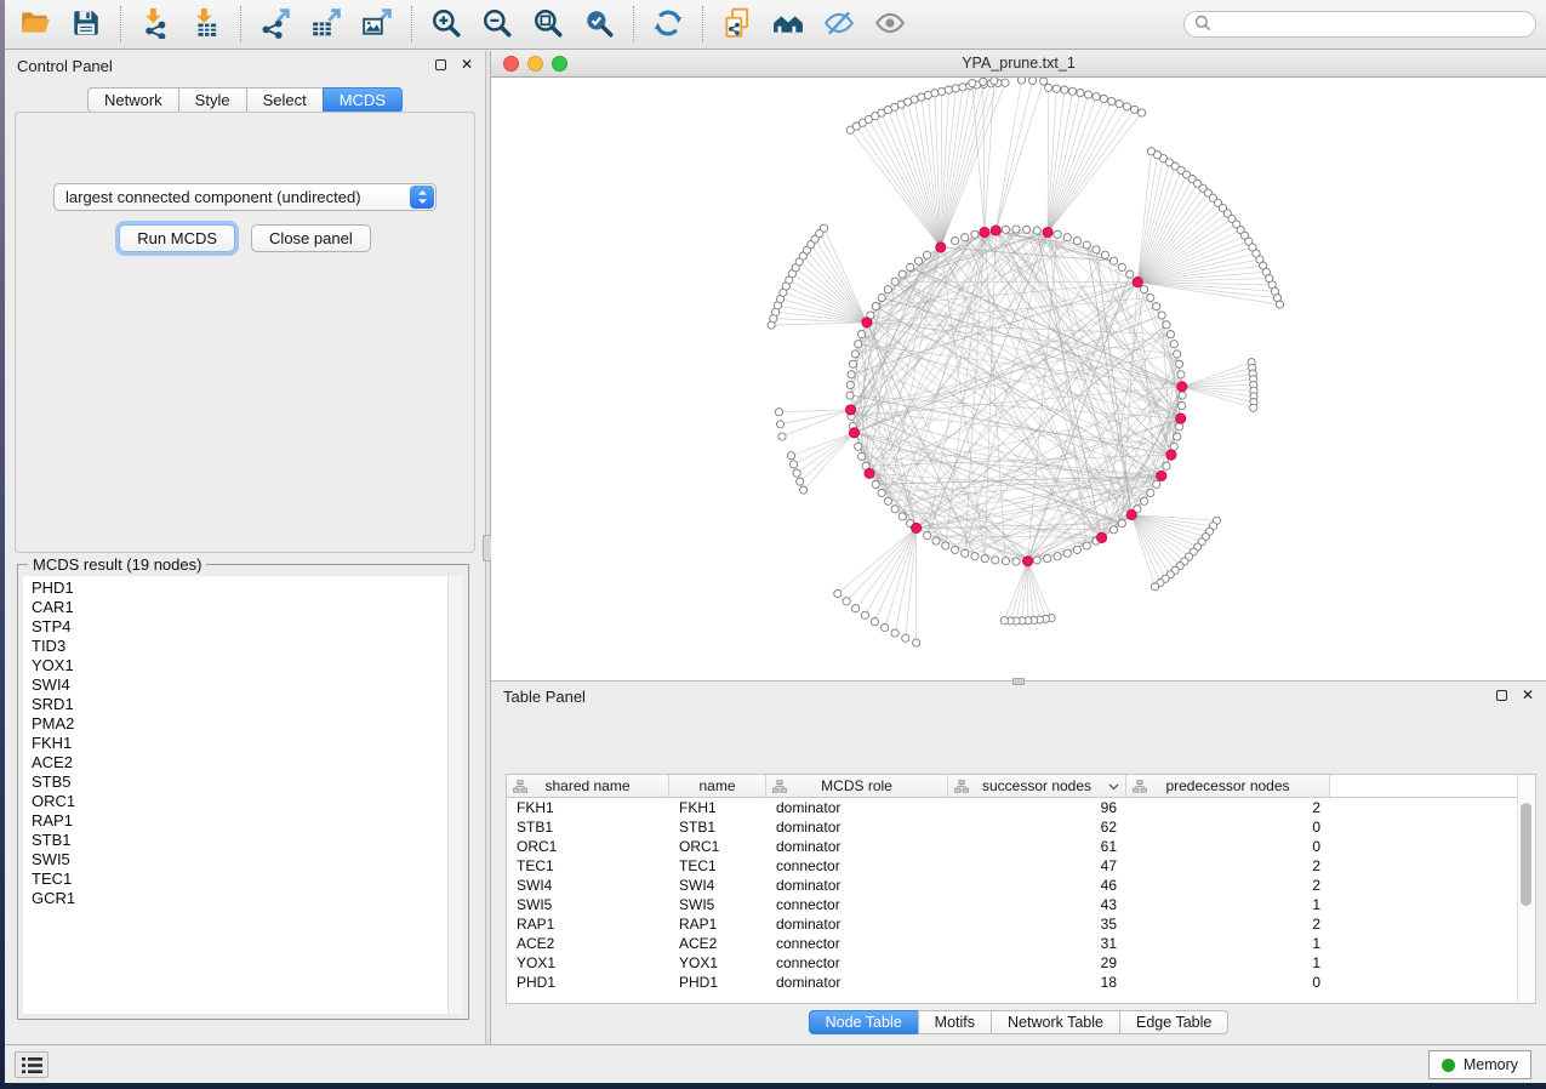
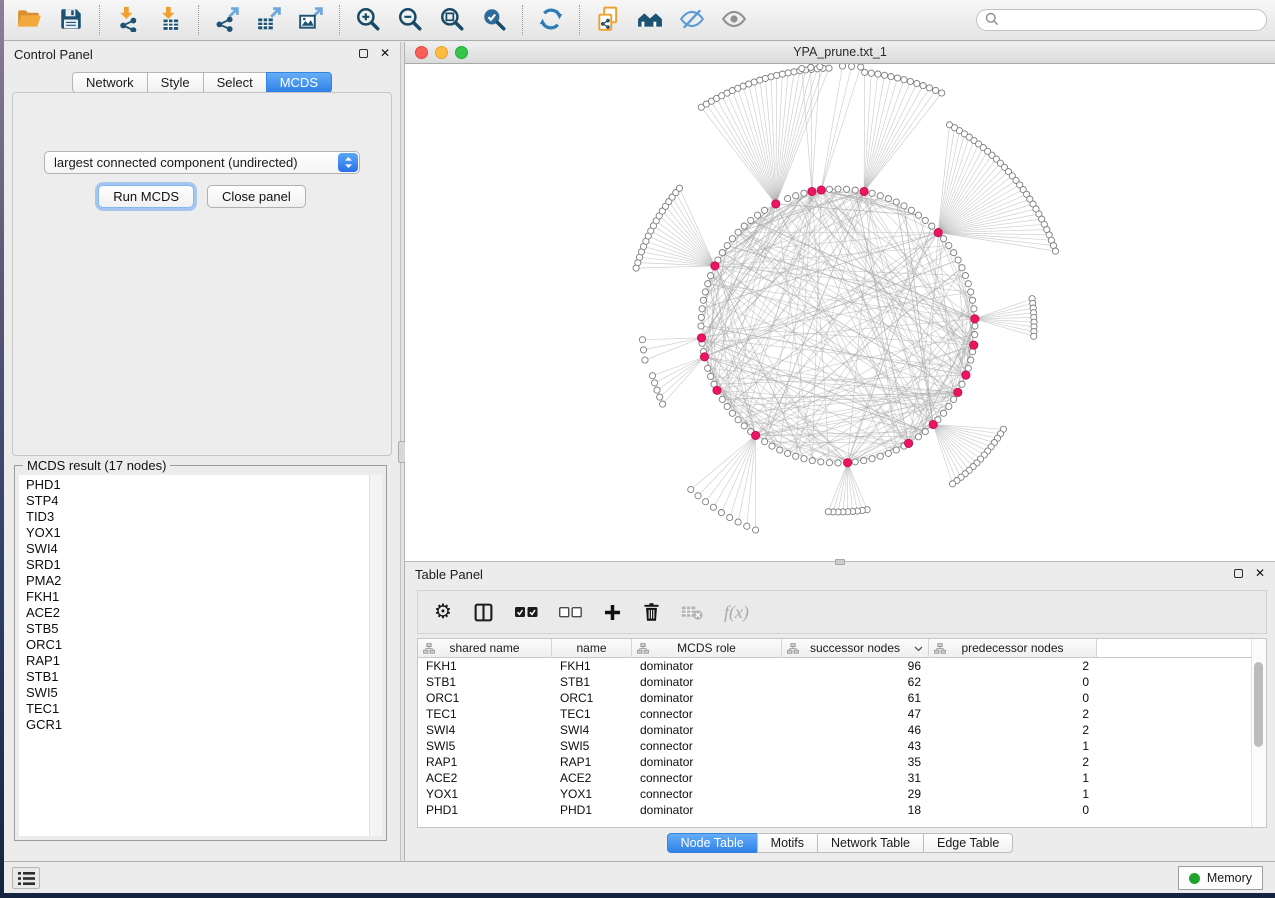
  Control Panel
  ✕
  Network
  Style
  Select
  MCDS
  largest connected component (undirected)
  Run MCDS
  Close panel
- MCDS result (19 nodes)
+ MCDS result (17 nodes)
  PHD1
- CAR1
  STP4
  TID3
  YOX1
  SWI4
  SRD1
  PMA2
  FKH1
  ACE2
  STB5
  ORC1
  RAP1
  STB1
  SWI5
  TEC1
  GCR1
  YPA_prune.txt_1
  Table Panel
  ✕
+ ⚙
+ f(x)
  shared name
  name
  MCDS role
  successor nodes
  predecessor nodes
  FKH1
  FKH1
  dominator
  96
  2
  STB1
  STB1
  dominator
  62
  0
  ORC1
  ORC1
  dominator
  61
  0
  TEC1
  TEC1
  connector
  47
  2
  SWI4
  SWI4
  dominator
  46
  2
  SWI5
  SWI5
  connector
  43
  1
  RAP1
  RAP1
  dominator
  35
  2
  ACE2
  ACE2
  connector
  31
  1
  YOX1
  YOX1
  connector
  29
  1
  PHD1
  PHD1
  dominator
  18
  0
  Node Table
  Motifs
  Network Table
  Edge Table
  Memory
